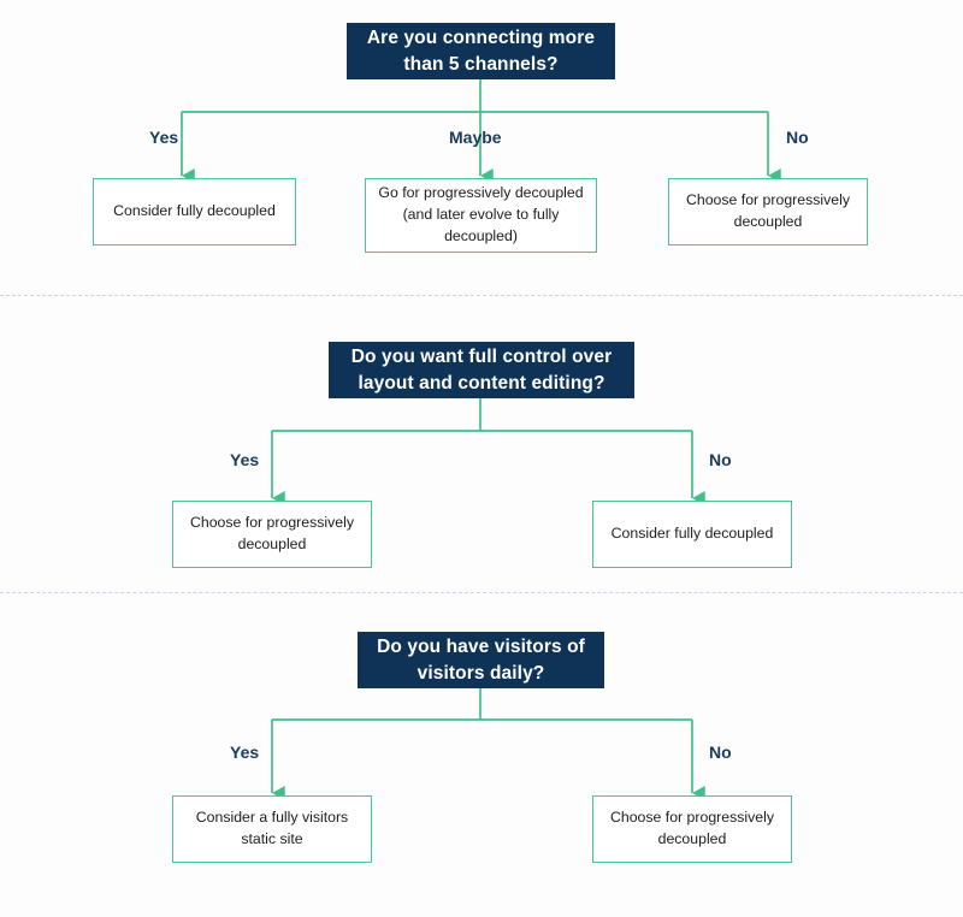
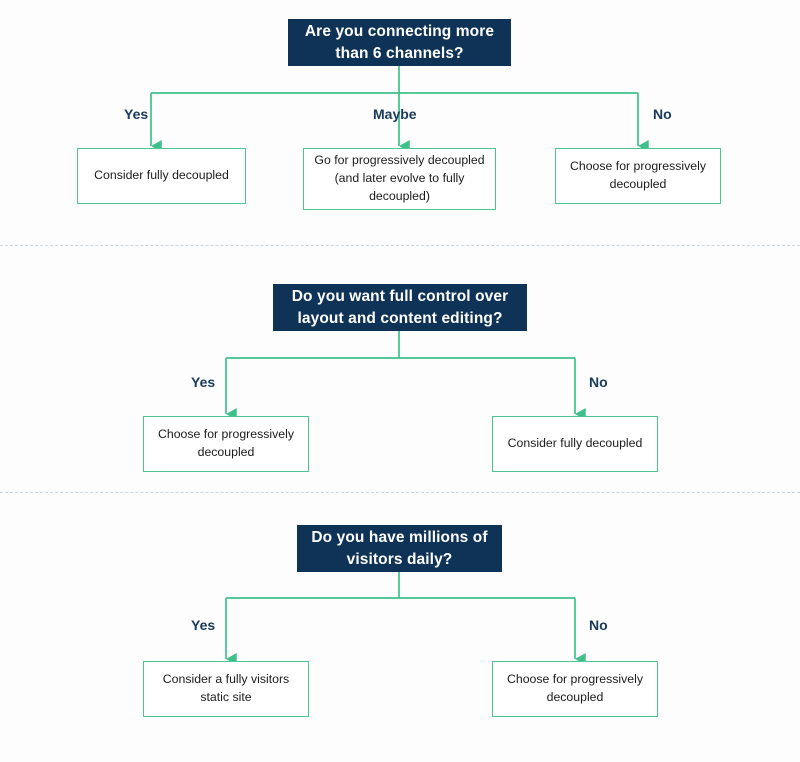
- Are you connecting more than 5 channels?
+ Are you connecting more than 6 channels?
  Yes
  Maybe
  No
  Consider fully decoupled
  Go for progressively decoupled (and later evolve to fully decoupled)
  Choose for progressively decoupled
  Do you want full control over layout and content editing?
  Yes
  No
  Choose for progressively decoupled
  Consider fully decoupled
- Do you have visitors of visitors daily?
+ Do you have millions of visitors daily?
  Yes
  No
  Consider a fully visitors static site
  Choose for progressively decoupled
